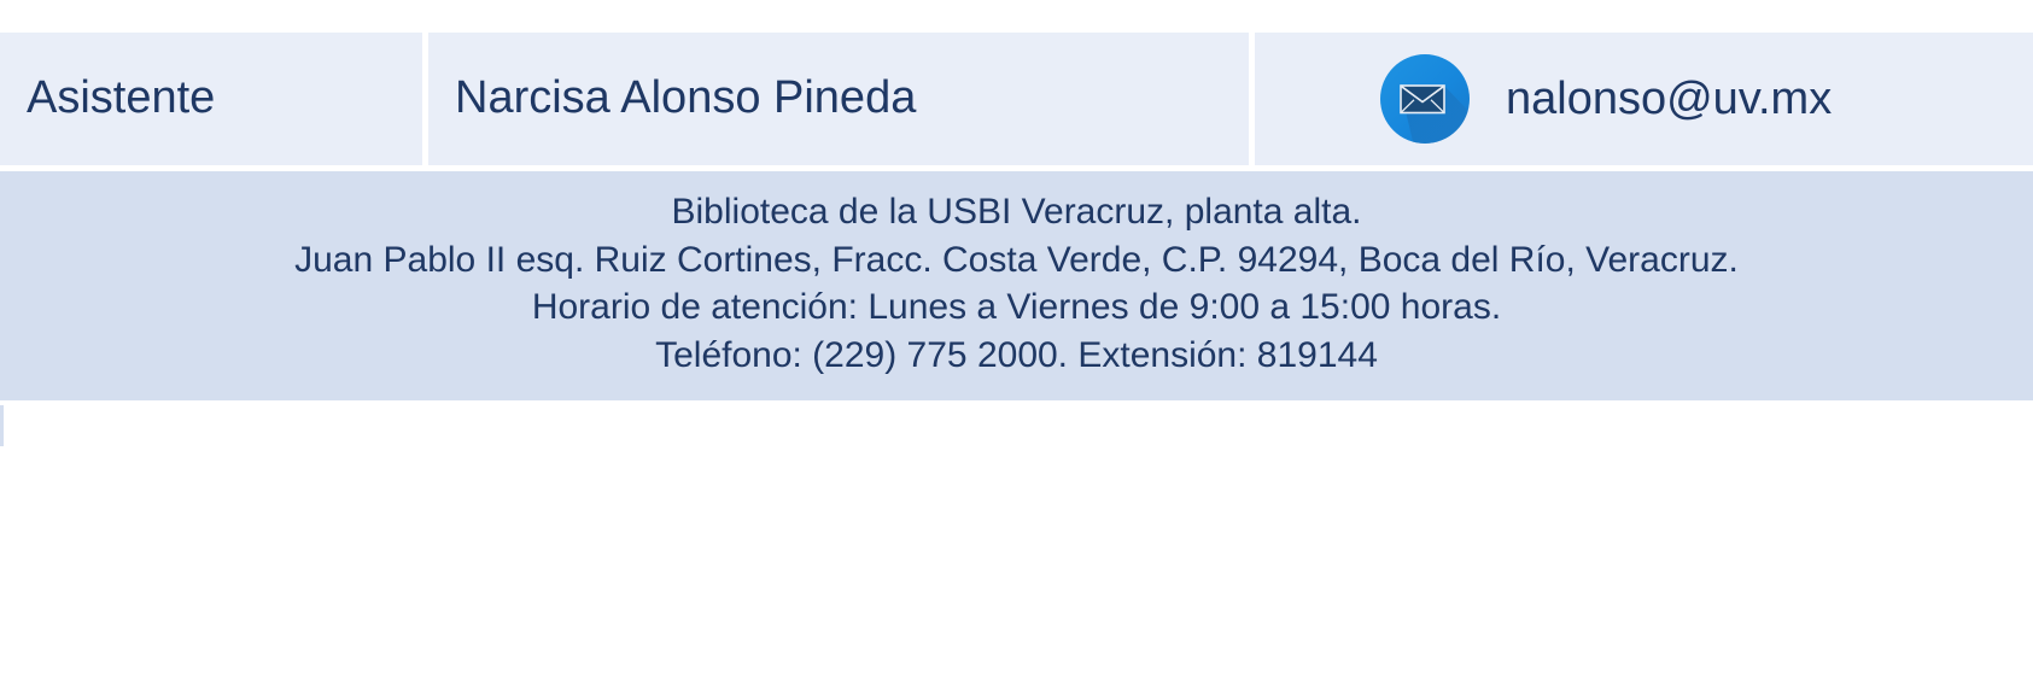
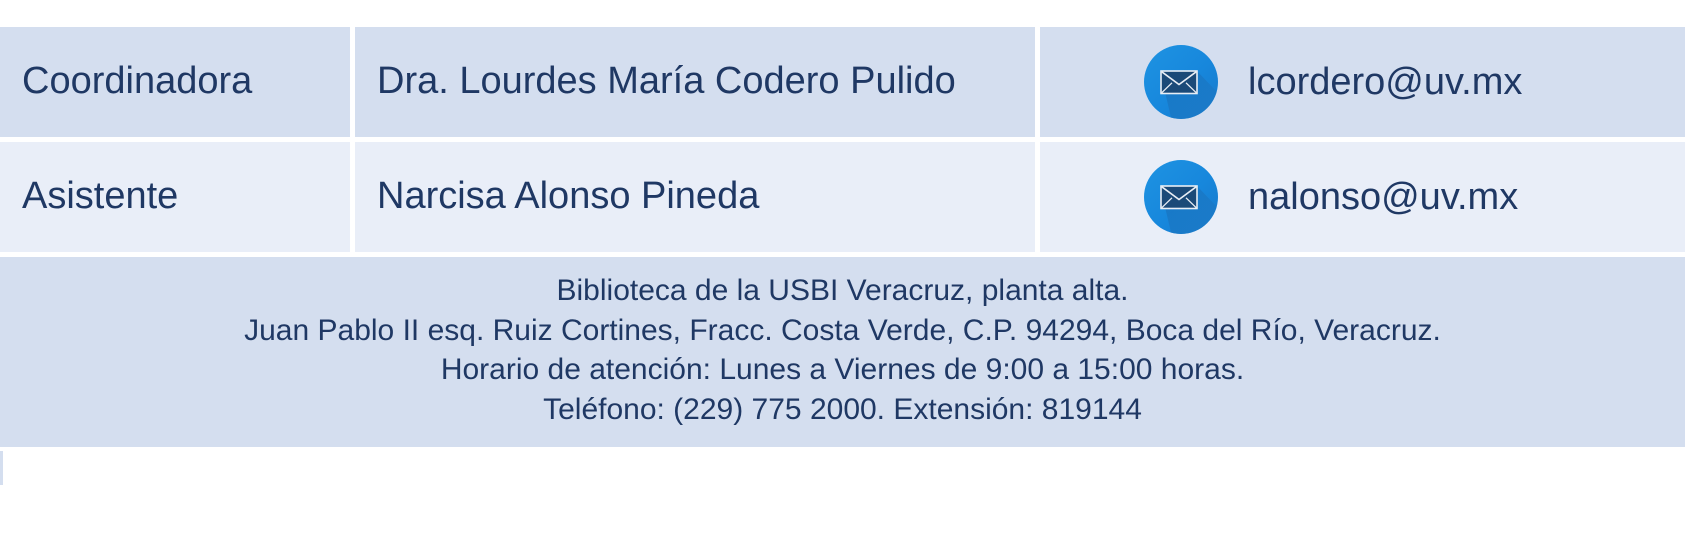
+ Coordinadora	Dra. Lourdes María Codero Pulido	lcordero@uv.mx
  Asistente	Narcisa Alonso Pineda	nalonso@uv.mx
  Biblioteca de la USBI Veracruz, planta alta. Juan Pablo II esq. Ruiz Cortines, Fracc. Costa Verde, C.P. 94294, Boca del Río, Veracruz. Horario de atención: Lunes a Viernes de 9:00 a 15:00 horas. Teléfono: (229) 775 2000. Extensión: 819144
